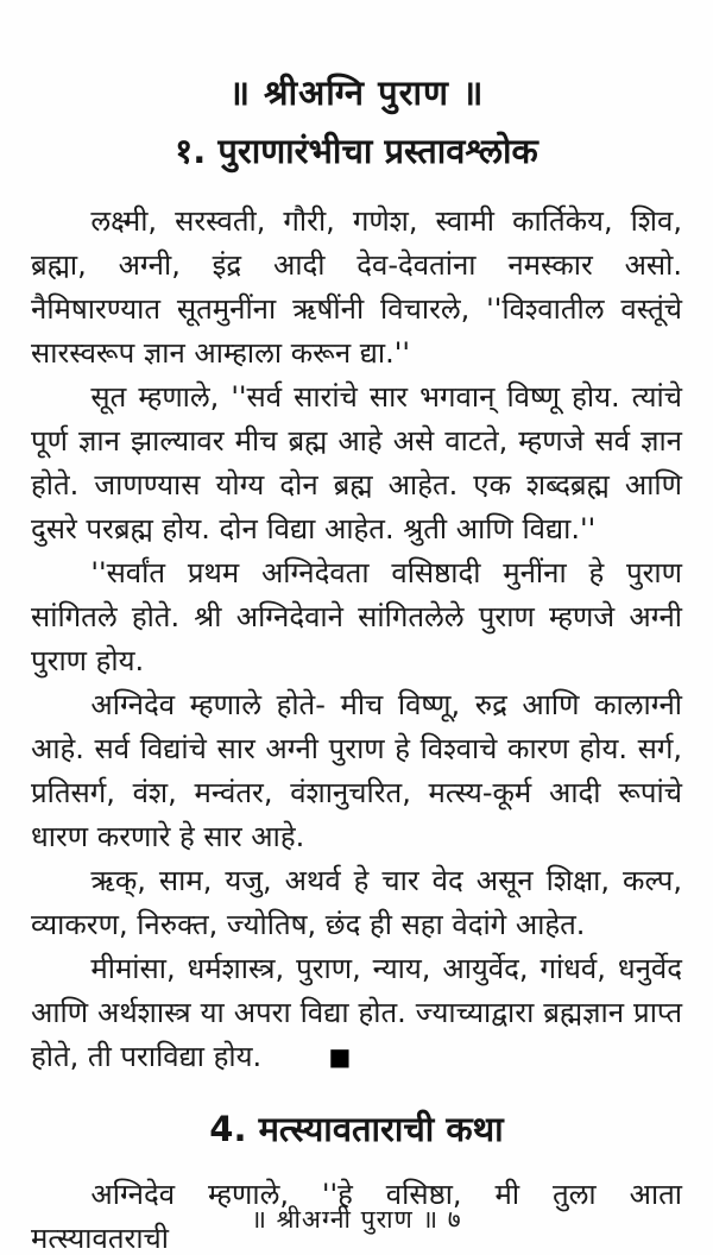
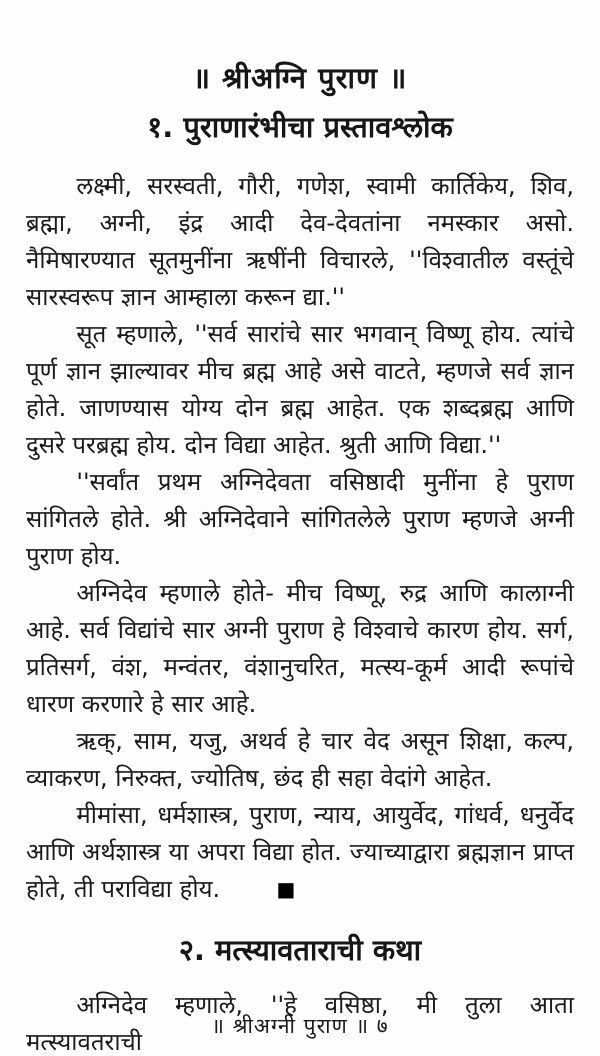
  ॥ श्रीअग्नि पुराण ॥
  १. पुराणारंभीचा प्रस्तावश्लोक
  लक्ष्मी, सरस्वती, गौरी, गणेश, स्वामी कार्तिकेय, शिव, ब्रह्मा, अग्नी, इंद्र आदी देव-देवतांना नमस्कार असो. नैमिषारण्यात सूतमुनींना ऋषींनी विचारले, ''विश्वातील वस्तूंचे सारस्वरूप ज्ञान आम्हाला करून द्या.''
  सूत म्हणाले, ''सर्व सारांचे सार भगवान् विष्णू होय. त्यांचे पूर्ण ज्ञान झाल्यावर मीच ब्रह्म आहे असे वाटते, म्हणजे सर्व ज्ञान होते. जाणण्यास योग्य दोन ब्रह्म आहेत. एक शब्दब्रह्म आणि दुसरे परब्रह्म होय. दोन विद्या आहेत. श्रुती आणि विद्या.''
  ''सर्वांत प्रथम अग्निदेवता वसिष्ठादी मुनींना हे पुराण सांगितले होते. श्री अग्निदेवाने सांगितलेले पुराण म्हणजे अग्नी पुराण होय.
  अग्निदेव म्हणाले होते- मीच विष्णू, रुद्र आणि कालाग्नी आहे. सर्व विद्यांचे सार अग्नी पुराण हे विश्वाचे कारण होय. सर्ग, प्रतिसर्ग, वंश, मन्वंतर, वंशानुचरित, मत्स्य-कूर्म आदी रूपांचे धारण करणारे हे सार आहे.
  ऋक्, साम, यजु, अथर्व हे चार वेद असून शिक्षा, कल्प, व्याकरण, निरुक्त, ज्योतिष, छंद ही सहा वेदांगे आहेत.
  मीमांसा, धर्मशास्त्र, पुराण, न्याय, आयुर्वेद, गांधर्व, धनुर्वेद आणि अर्थशास्त्र या अपरा विद्या होत. ज्याच्याद्वारा ब्रह्मज्ञान प्राप्त होते, ती पराविद्या होय. ■
- 4. मत्स्यावताराची कथा
+ २. मत्स्यावताराची कथा
  अग्निदेव म्हणाले, ''हे वसिष्ठा, मी तुला आता मत्स्यावतराची
  ॥ श्रीअग्नी पुराण ॥ ७
